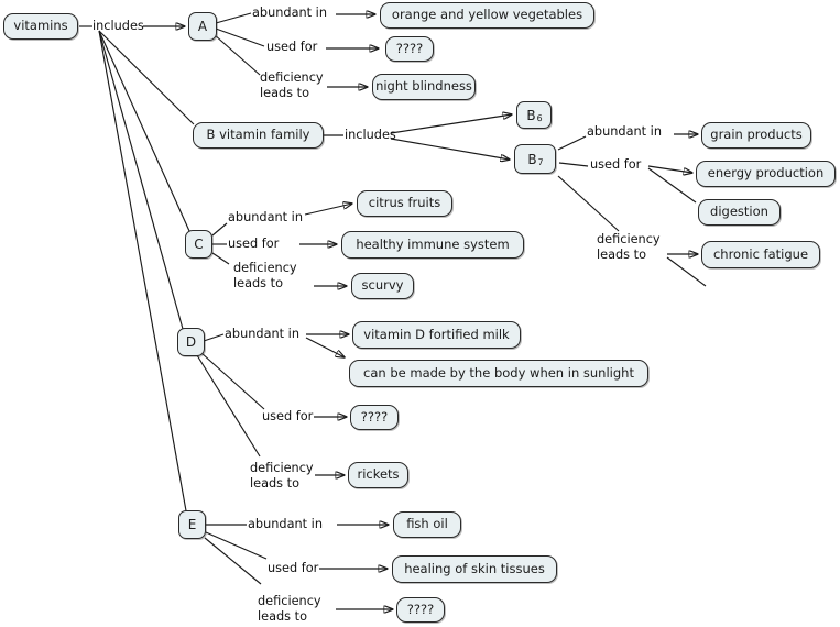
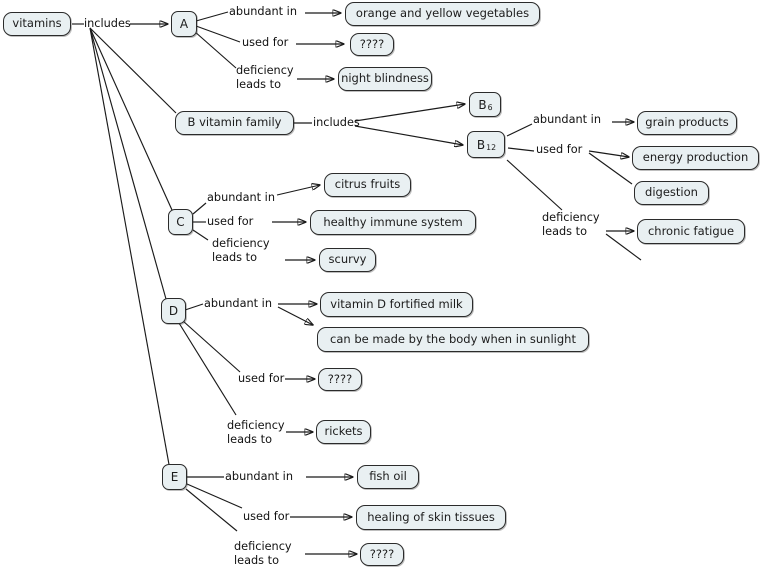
  vitamins
  A
  B vitamin family
  B
  6
  B
- 7
+ 12
  C
  D
  E
  orange and yellow vegetables
  ????
  night blindness
  grain products
  energy production
  digestion
  chronic fatigue
  citrus fruits
  healthy immune system
  scurvy
  vitamin D fortified milk
  can be made by the body when in sunlight
  ????
  rickets
  fish oil
  healing of skin tissues
  ????
  includes
  abundant in
  used for
  deficiency
  leads to
  includes
  abundant in
  used for
  deficiency
  leads to
  abundant in
  used for
  deficiency
  leads to
  abundant in
  used for
  deficiency
  leads to
  abundant in
  used for
  deficiency
  leads to
